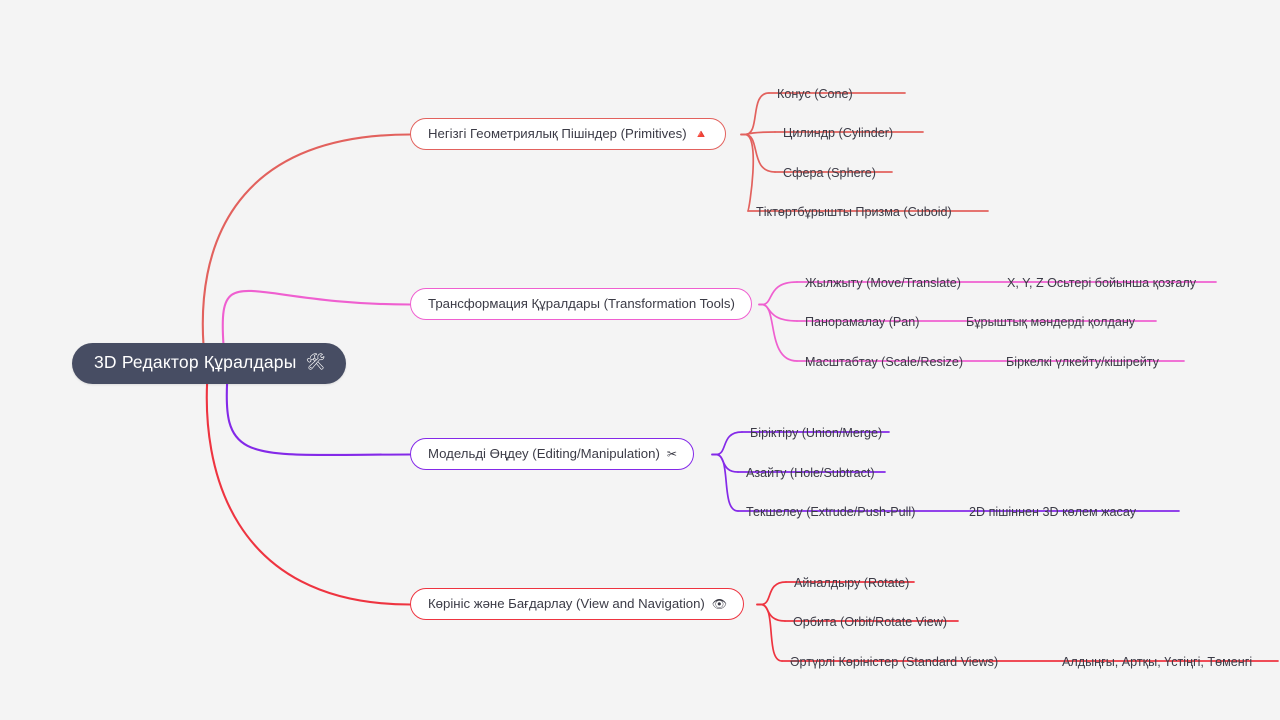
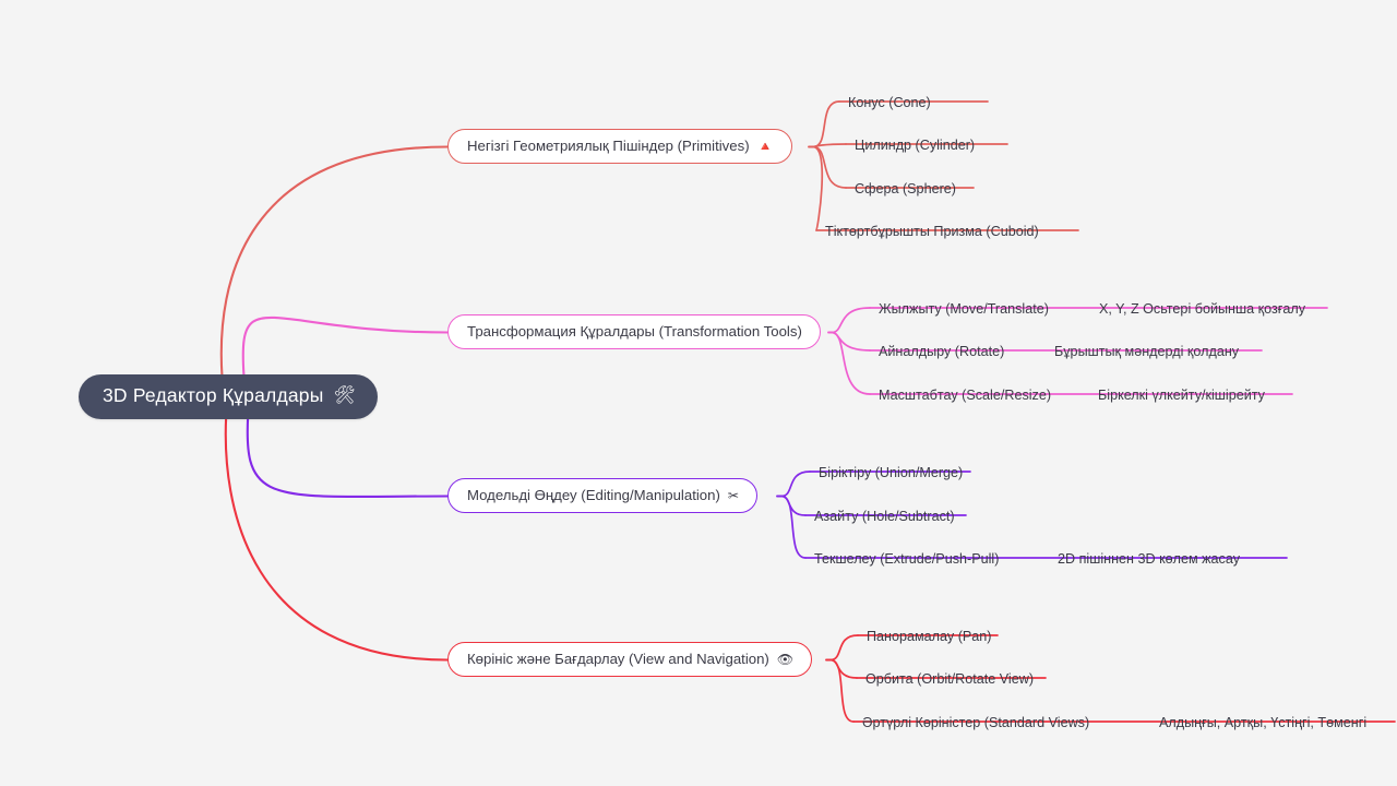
  3D Редактор Құралдары
  🛠
  Негізгі Геометриялық Пішіндер (Primitives)
  🔺
  Конус (Cone)
  Цилиндр (Cylinder)
  Сфера (Sphere)
  Тіктөртбұрышты Призма (Cuboid)
  Трансформация Құралдары (Transformation Tools)
  Жылжыту (Move/Translate)
  X, Y, Z Осьтері бойынша қозғалу
- Панорамалау (Pan)
+ Айналдыру (Rotate)
  Бұрыштық мәндерді қолдану
  Масштабтау (Scale/Resize)
  Біркелкі үлкейту/кішірейту
  Модельді Өңдеу (Editing/Manipulation)
  ✂
  Біріктіру (Union/Merge)
  Азайту (Hole/Subtract)
  Текшелеу (Extrude/Push-Pull)
  2D пішіннен 3D көлем жасау
  Көрініс және Бағдарлау (View and Navigation)
  👁
- Айналдыру (Rotate)
+ Панорамалау (Pan)
  Орбита (Orbit/Rotate View)
  Әртүрлі Көріністер (Standard Views)
  Алдыңғы, Артқы, Үстіңгі, Төменгі
